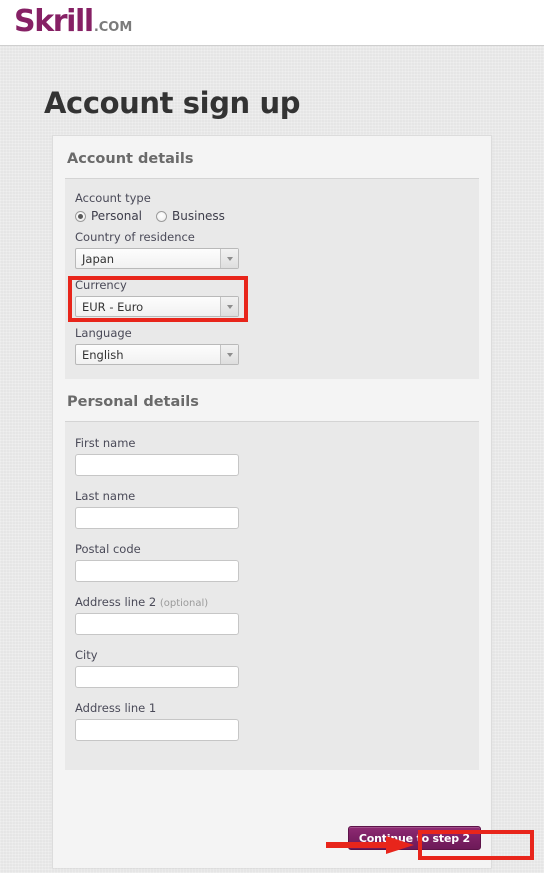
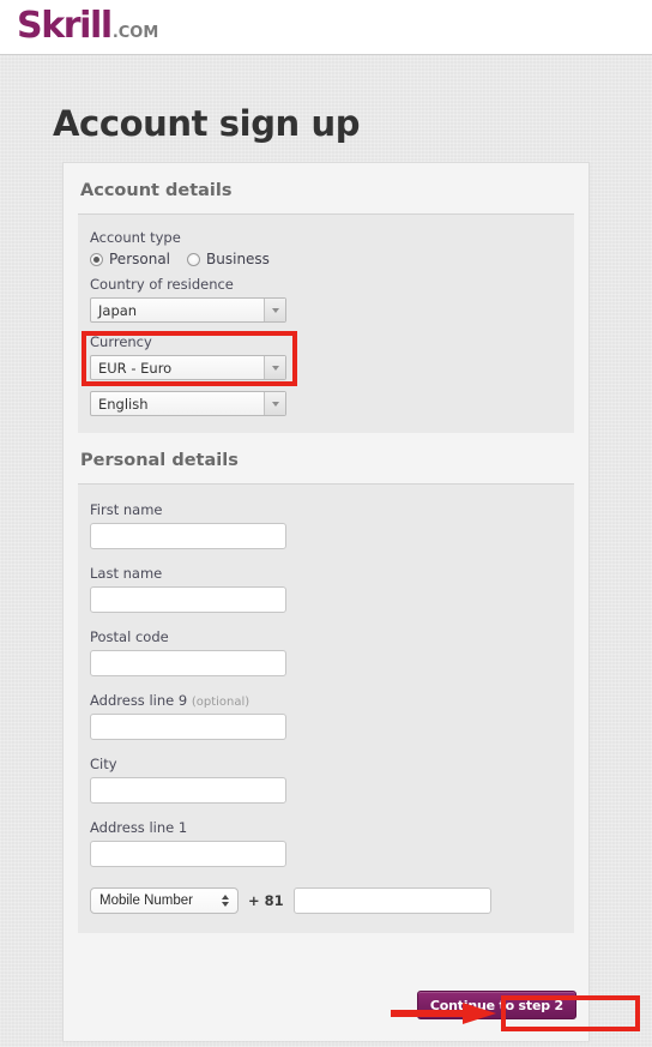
  Skrill
  .COM
  Account sign up
  Account details
  Account type
  Personal
  Business
  Country of residence
  Japan
  Currency
  EUR - Euro
- Language
  English
  Personal details
  First name
  Last name
  Postal code
- Address line 2 (optional)
+ Address line 9 (optional)
  City
  Address line 1
+ Mobile Number
+ + 81
  Contnue to step 2
